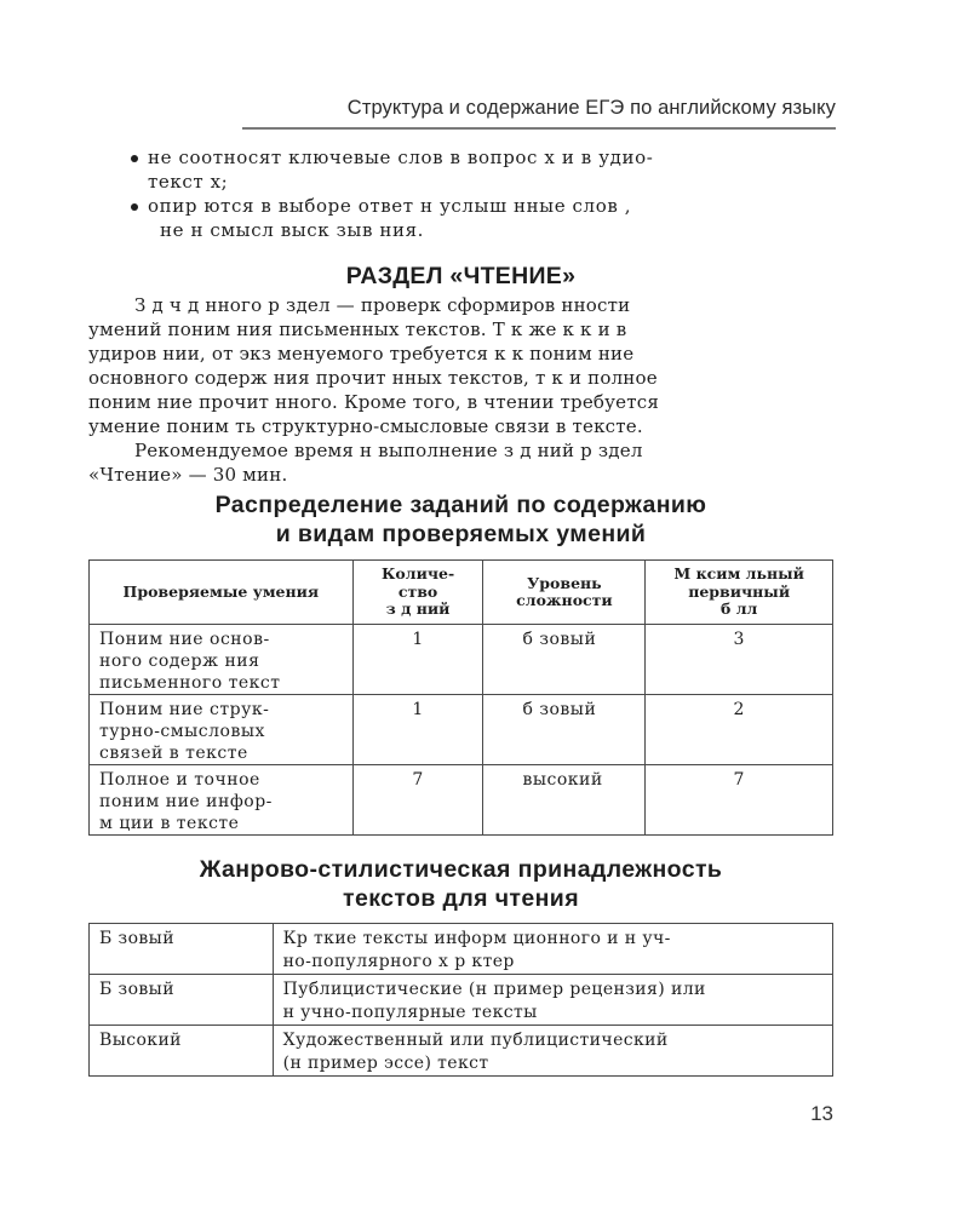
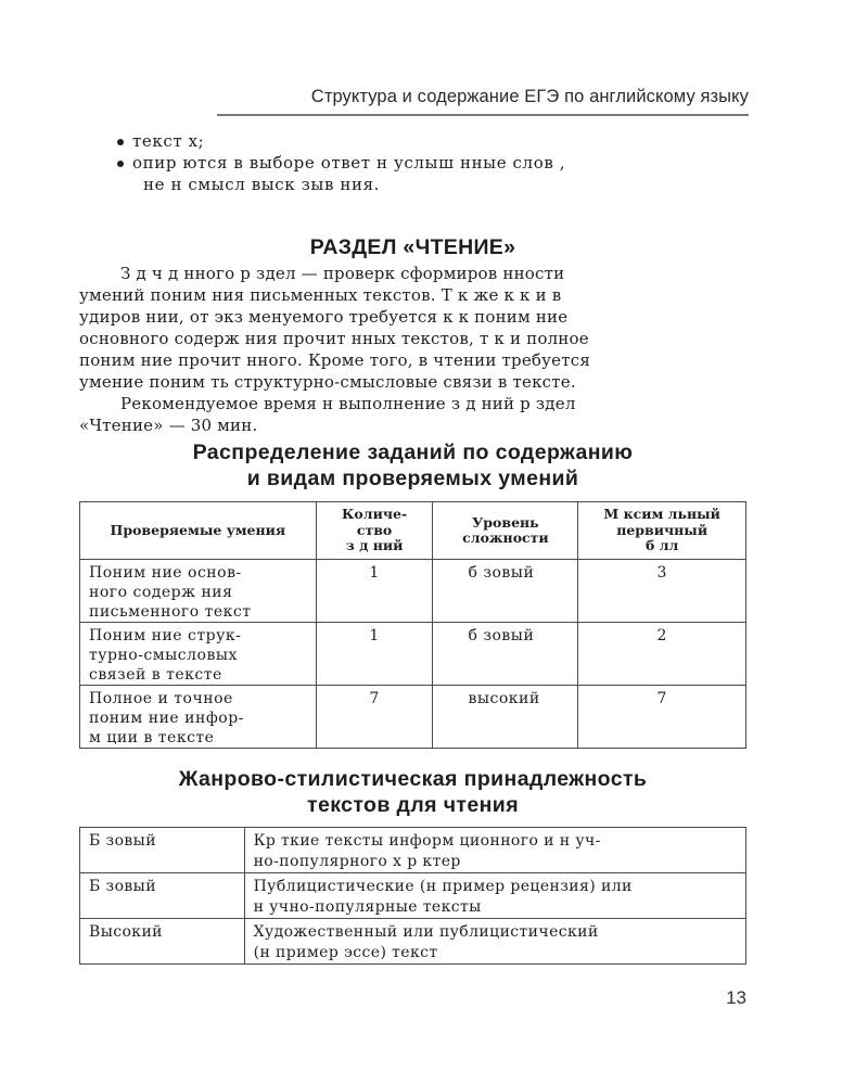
  Структура и содержание ЕГЭ по английскому языку
- не соотносят ключевые слов в вопрос х и в удио-
  текст х;
  опир ются в выборе ответ н услыш нные слов ,
  не н смысл выск зыв ния.
  РАЗДЕЛ «ЧТЕНИЕ»
  З д ч д нного р здел — проверк сформиров нности
  умений поним ния письменных текстов. Т к же к к и в
  удиров нии, от экз менуемого требуется к к поним ние
  основного содерж ния прочит нных текстов, т к и полное
  поним ние прочит нного. Кроме того, в чтении требуется
  умение поним ть структурно-смысловые связи в тексте.
  Рекомендуемое время н выполнение з д ний р здел
  «Чтение» — 30 мин.
  Распределение заданий по содержанию
  и видам проверяемых умений
  Проверяемые умения	Количе- ство з д ний	Уровень сложности	М ксим льный первичный б лл
  Поним ние основ- ного содерж ния письменного текст	1	б зовый	3
  Поним ние струк- турно-смысловых связей в тексте	1	б зовый	2
  Полное и точное поним ние инфор- м ции в тексте	7	высокий	7
  Жанрово-стилистическая принадлежность
  текстов для чтения
  Б зовый	Кр ткие тексты информ ционного и н уч- но-популярного х р ктер
  Б зовый	Публицистические (н пример рецензия) или н учно-популярные тексты
  Высокий	Художественный или публицистический (н пример эссе) текст
  13
